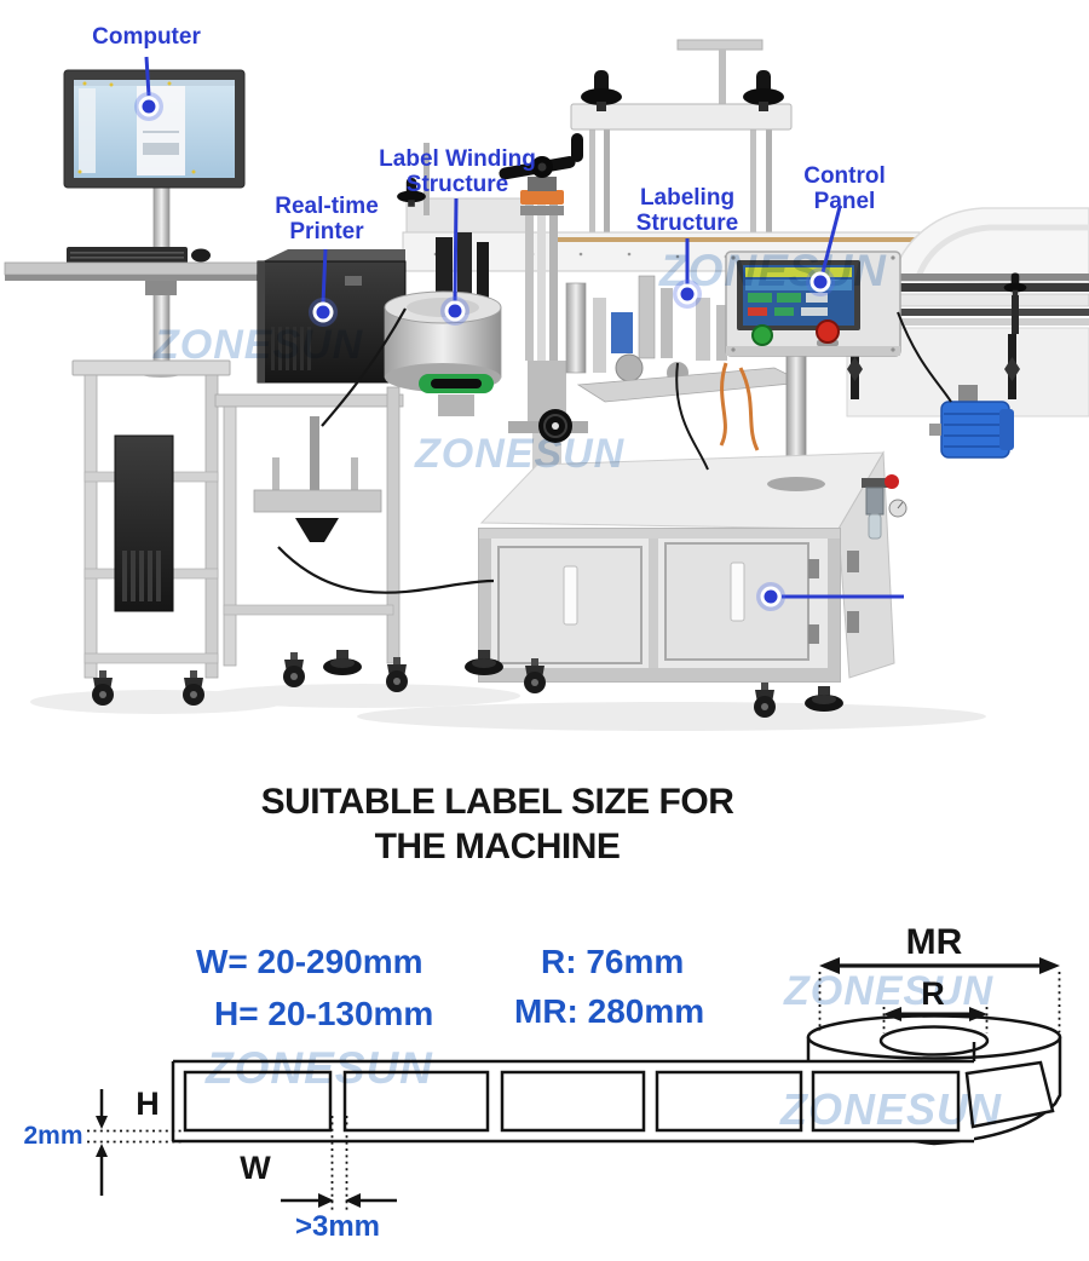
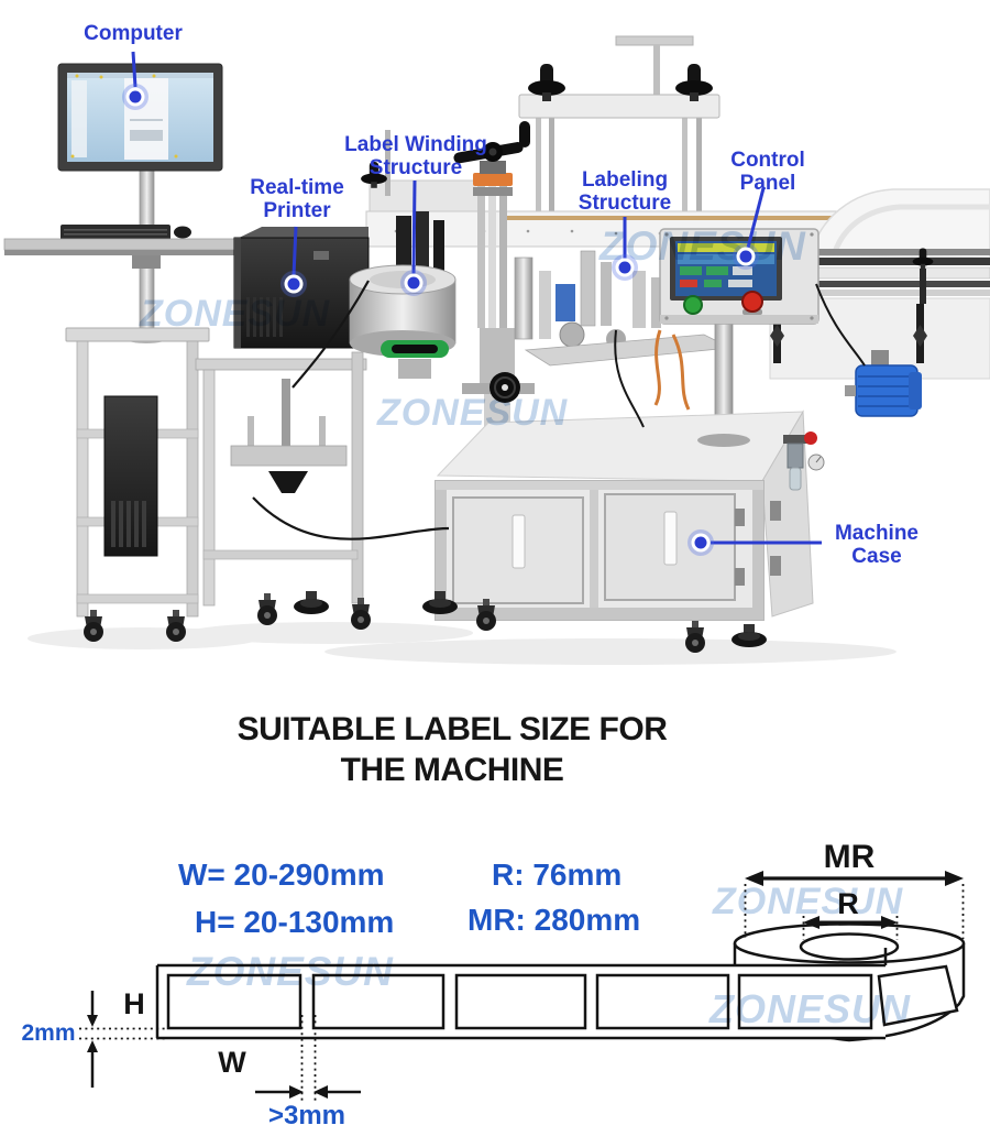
  ZONESUN
  ZONESUN
  ZONESUN
  ZONESUN
  ZONESUN
  ZONESUN
  Computer
  Real-time Printer
  Label Winding Structure
  Labeling Structure
  Control Panel
+ Machine Case
  SUITABLE LABEL SIZE FOR
  THE MACHINE
  W= 20-290mm
  H= 20-130mm
  R: 76mm
  MR: 280mm
  MR
  R
  H
  W
  2mm
  >3mm
